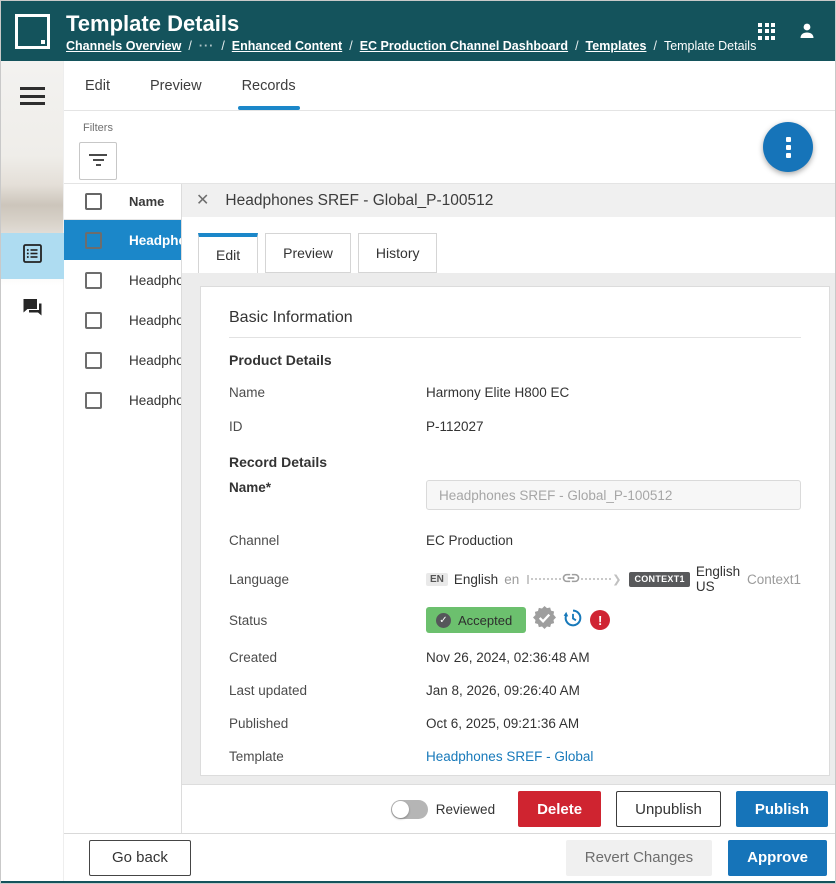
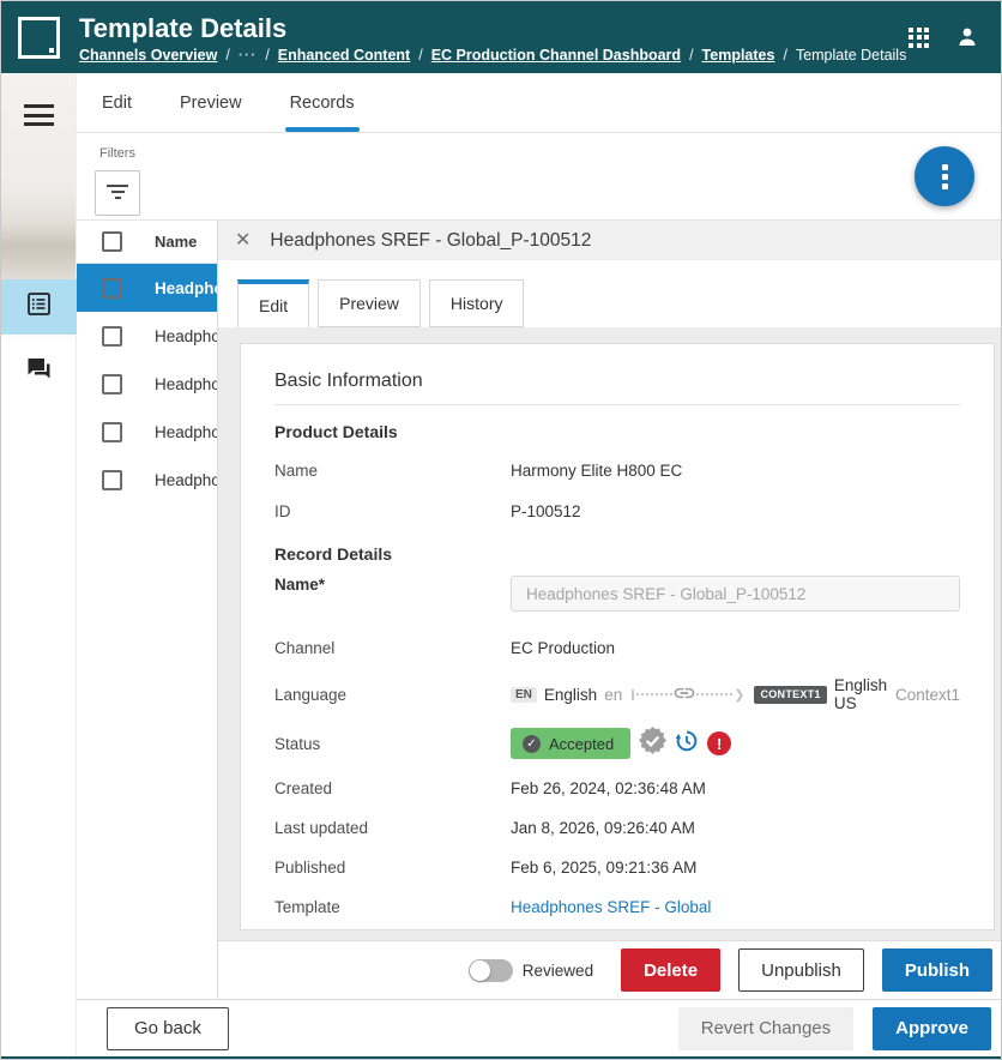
  Template Details
  Channels Overview
  /
  ···
  /
  Enhanced Content
  /
  EC Production Channel Dashboard
  /
  Templates
  /
  Template Details
  Edit
  Preview
  Records
  Filters
  Name
  Headph
  Headph
  Headph
  Headph
  Headph
  ✕
  Headphones SREF - Global_P-100512
  Edit
  Preview
  History
  Basic Information
  Product Details
  Name
  Harmony Elite H800 EC
  ID
- P-112027
+ P-100512
  Record Details
  Name*
  Headphones SREF - Global_P-100512
  Channel
  EC Production
  Language
  EN
  English
  en
  ❯
  CONTEXT1
  English US
  Context1
  Status
  ✓
  Accepted
  !
  Created
- Nov 26, 2024, 02:36:48 AM
+ Feb 26, 2024, 02:36:48 AM
  Last updated
  Jan 8, 2026, 09:26:40 AM
  Published
- Oct 6, 2025, 09:21:36 AM
+ Feb 6, 2025, 09:21:36 AM
  Template
  Headphones SREF - Global
  Reviewed
  Delete
  Unpublish
  Publish
  Go back
  Revert Changes
  Approve
